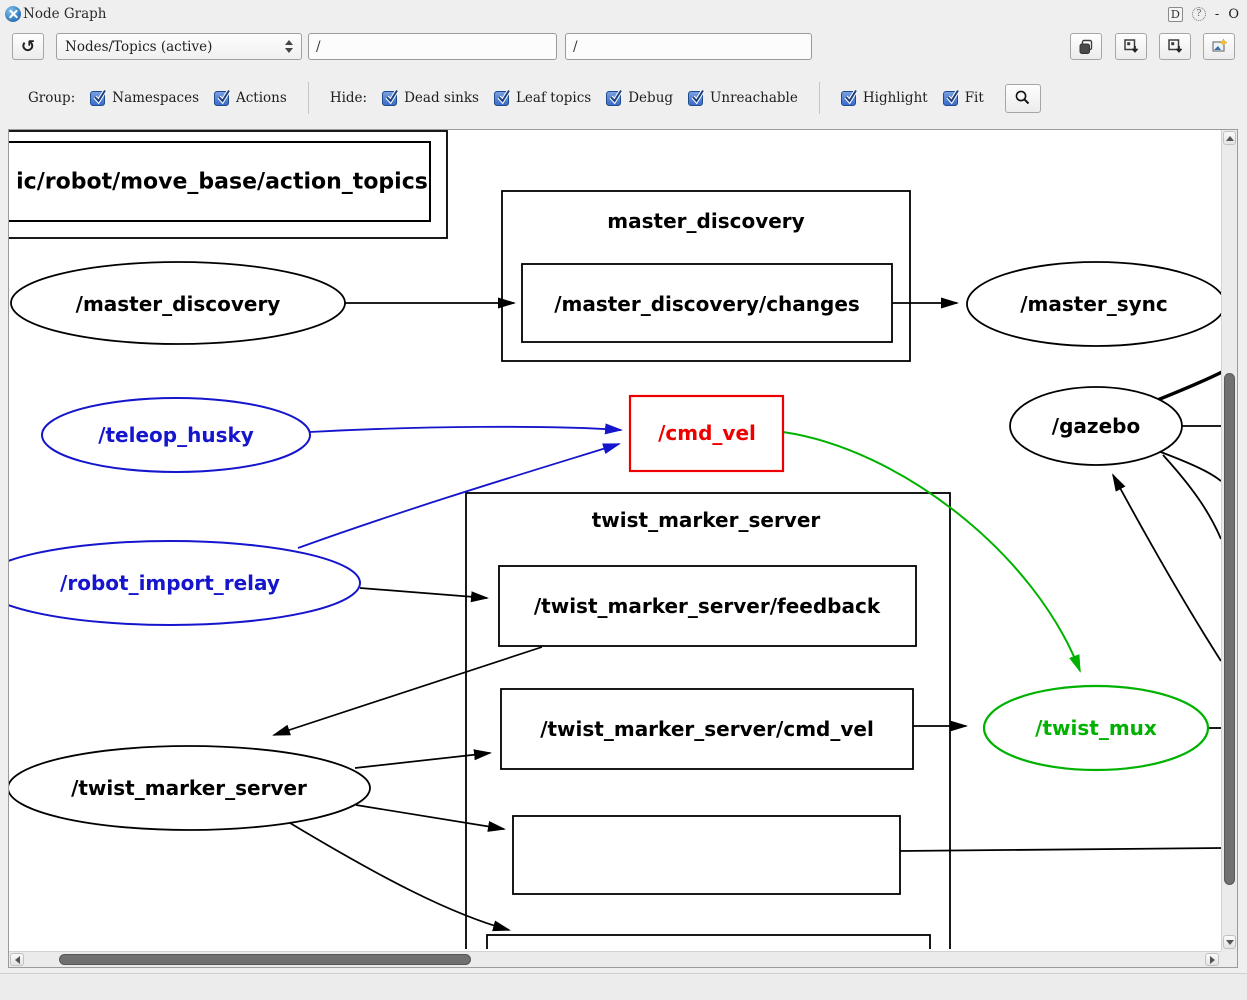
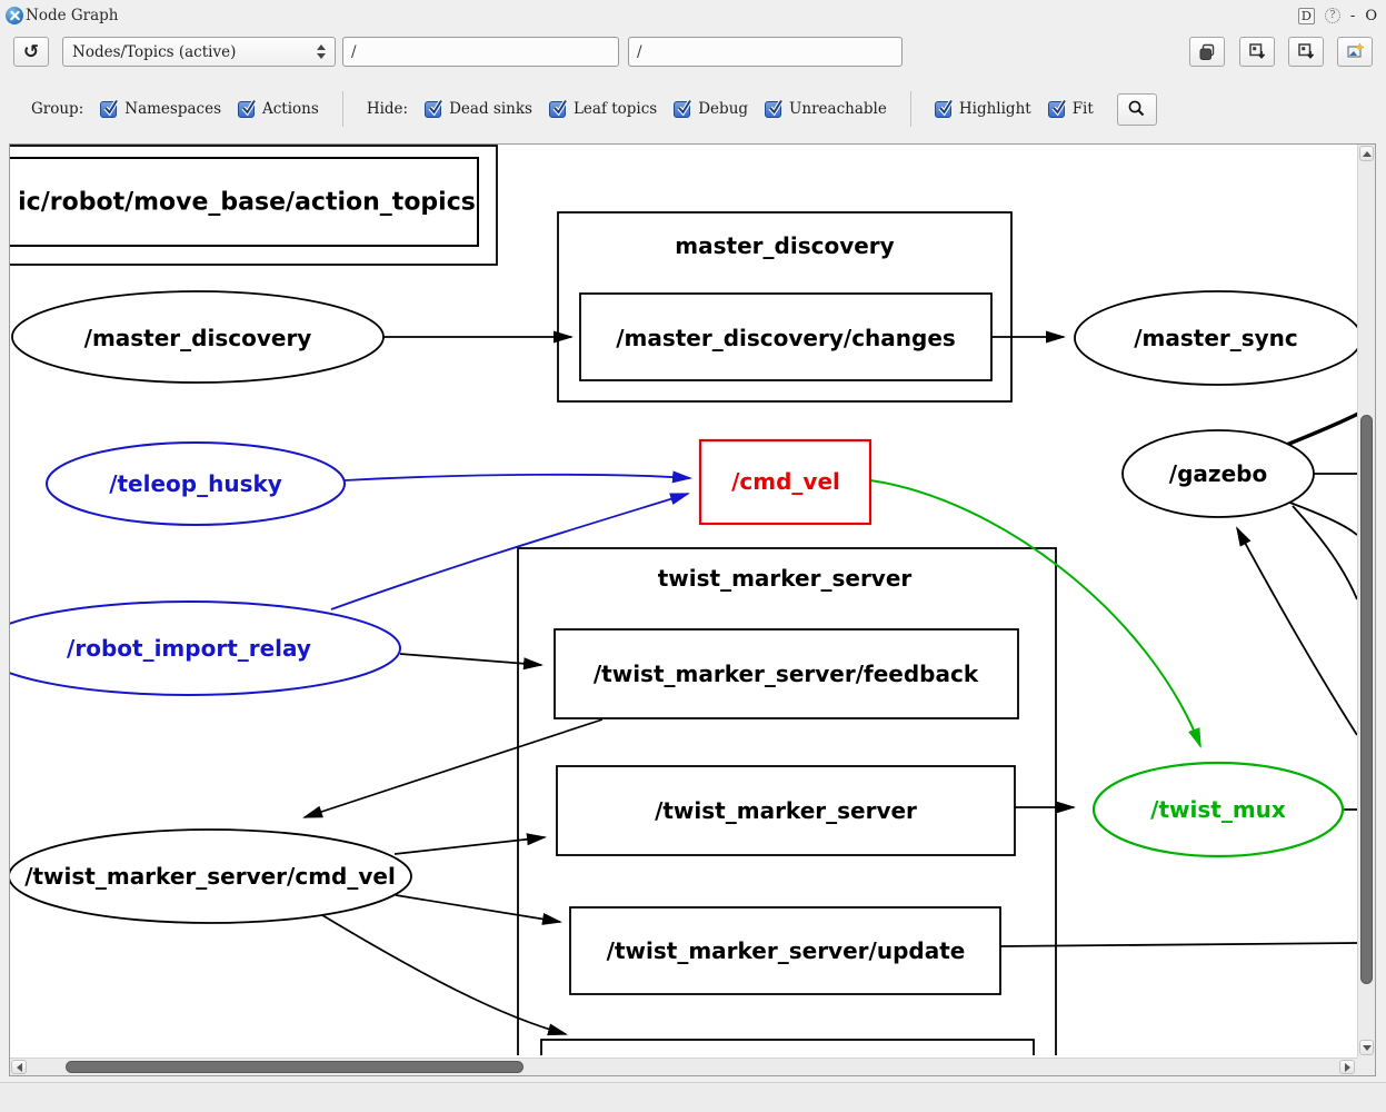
  Node Graph
  D
  ?
  -
  O
  ↺
  Nodes/Topics (active)
  /
  /
  Group:
  Namespaces
  Actions
  Hide:
  Dead sinks
  Leaf topics
  Debug
  Unreachable
  Highlight
  Fit
  ic/robot/move_base/action_topics
  master_discovery
  /master_discovery/changes
  /master_discovery
  /master_sync
  /teleop_husky
  /cmd_vel
  /gazebo
  /robot_import_relay
  twist_marker_server
  /twist_marker_server/feedback
- /twist_marker_server/cmd_vel
+ /twist_marker_server
+ /twist_marker_server/update
  /twist_mux
- /twist_marker_server
+ /twist_marker_server/cmd_vel
